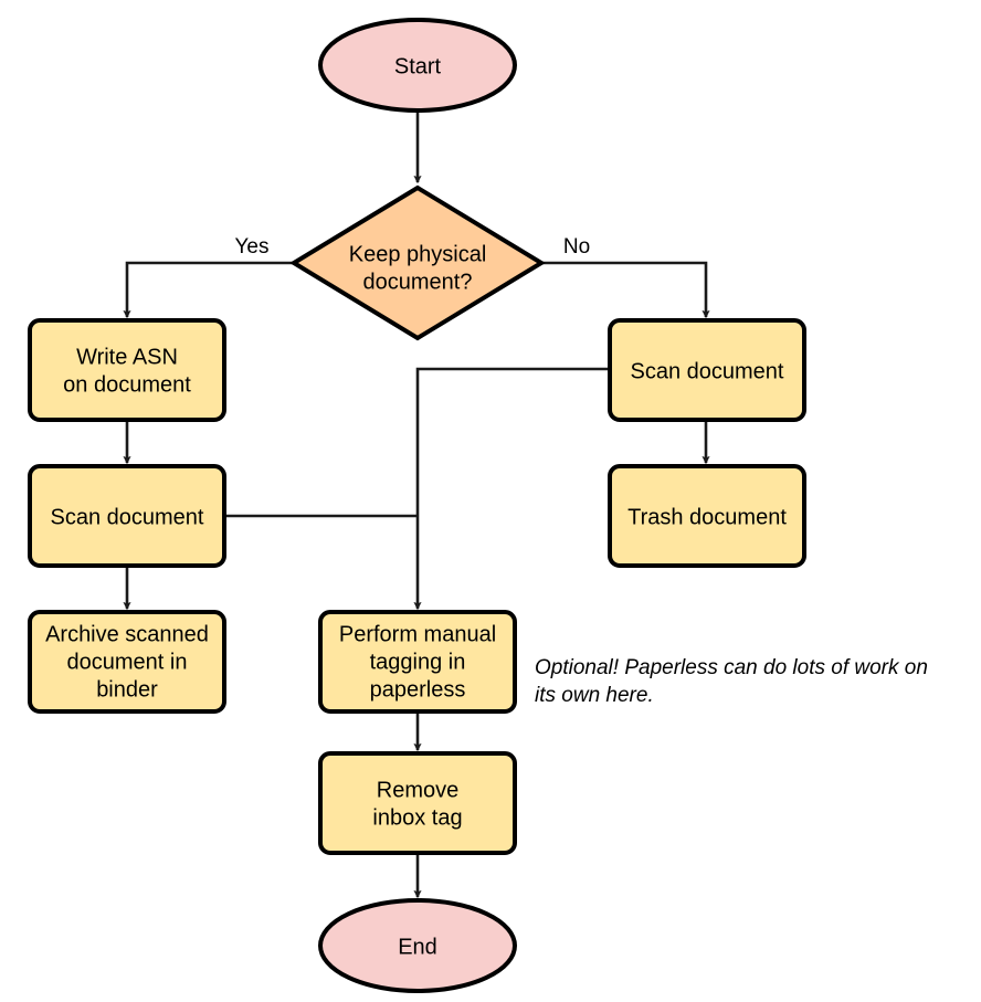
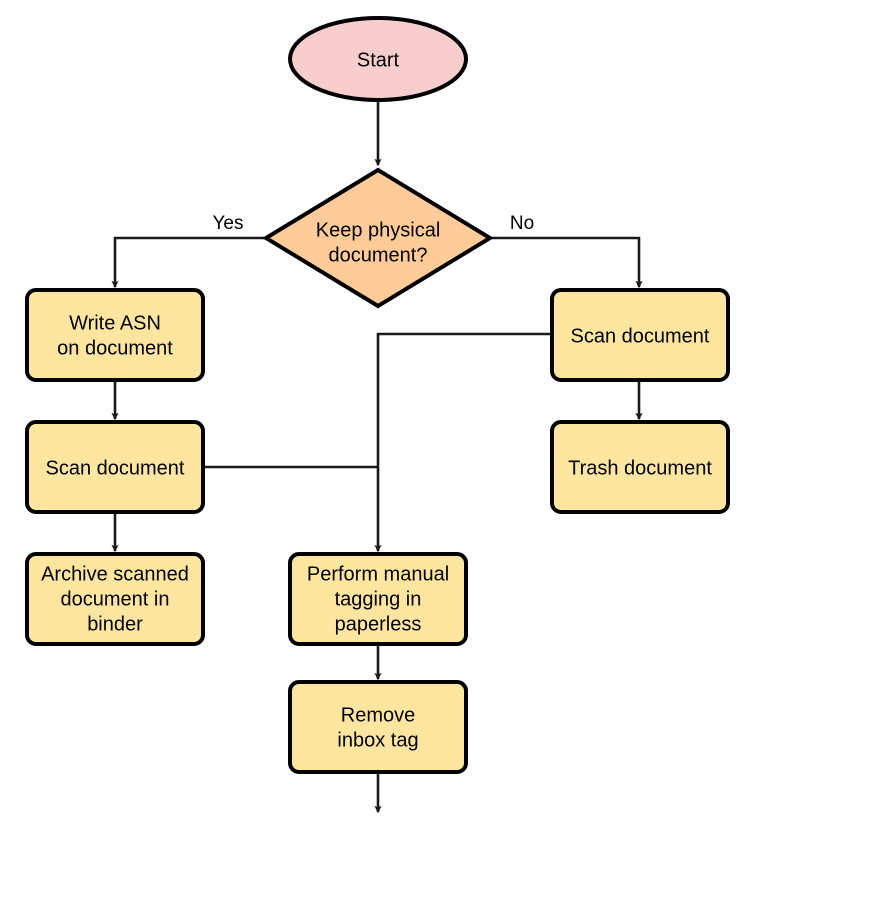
  Start
  Keep physical
  document?
  Yes
  No
  Write ASN
  on document
  Scan document
  Archive scanned
  document in
  binder
  Scan document
  Trash document
  Perform manual
  tagging in
  paperless
  Remove
  inbox tag
- End
- Optional! Paperless can do lots of work on
- its own here.
